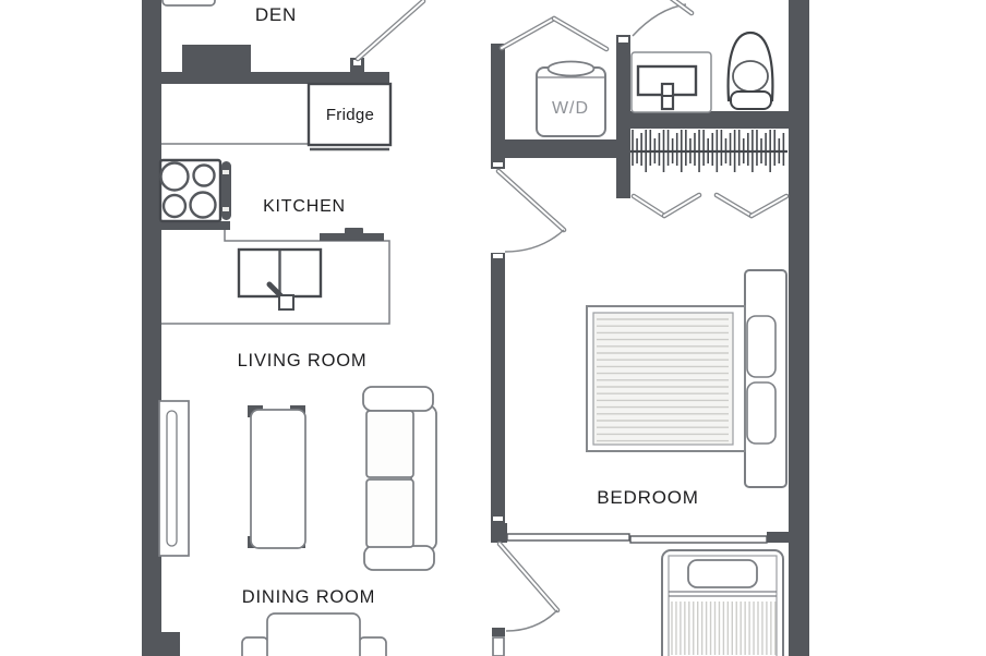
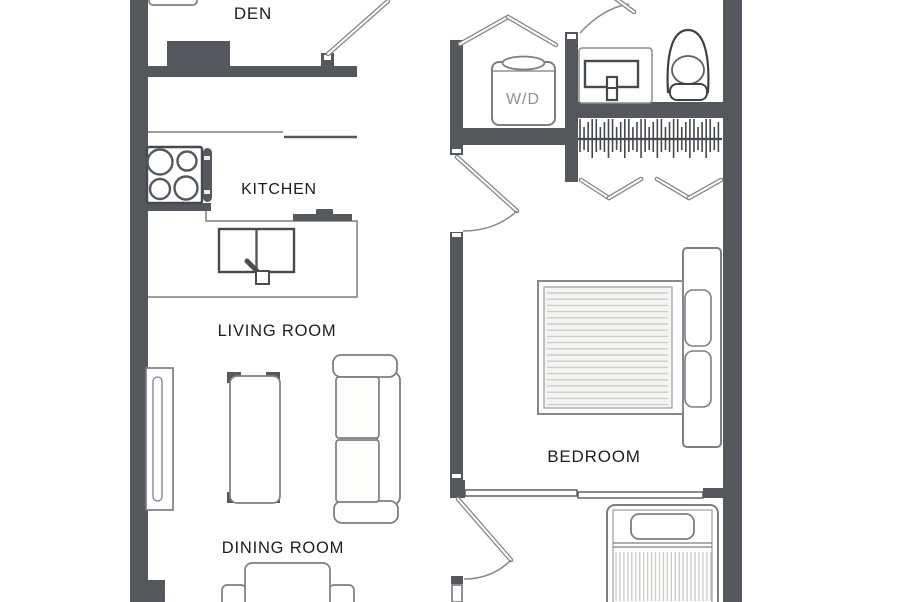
  DEN
- Fridge
  KITCHEN
  W/D
  BEDROOM
  LIVING ROOM
  DINING ROOM
